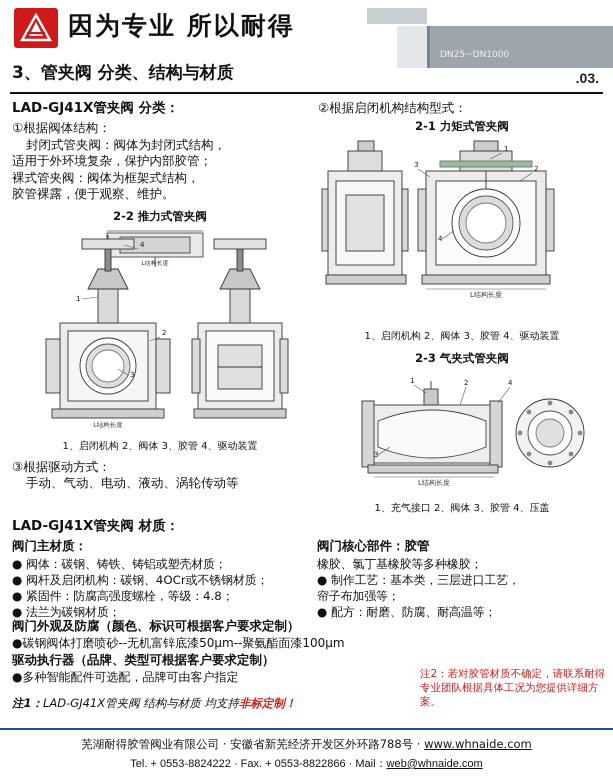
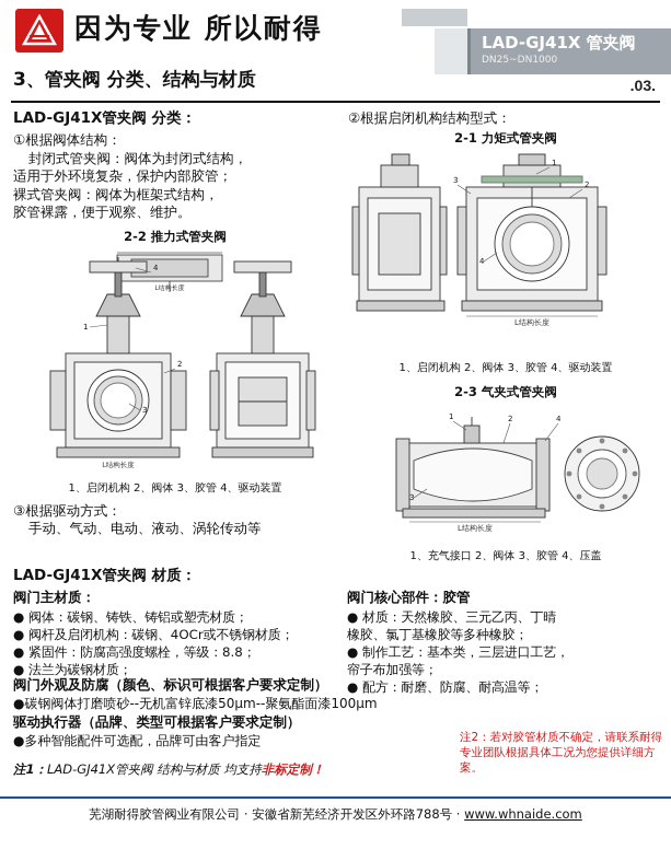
  因为专业 所以耐得
+ LAD-GJ41X 管夹阀
  DN25~DN1000
  3、管夹阀 分类、结构与材质
  .03.
  LAD-GJ41X管夹阀 分类：
  ①根据阀体结构：
  封闭式管夹阀：阀体为封闭式结构，
  适用于外环境复杂，保护内部胶管；
  裸式管夹阀：阀体为框架式结构，
  胶管裸露，便于观察、维护。
  2-2 推力式管夹阀
  4
  1
  2
  3
  L结构长度
  1、启闭机构 2、阀体 3、胶管 4、驱动装置
  ③根据驱动方式：
  手动、气动、电动、液动、涡轮传动等
  ②根据启闭机构结构型式：
  2-1 力矩式管夹阀
  1
  2
  3
  4
  L结构长度
  1、启闭机构 2、阀体 3、胶管 4、驱动装置
  2-3 气夹式管夹阀
  1
  2
  4
  3
  L结构长度
  1、充气接口 2、阀体 3、胶管 4、压盖
  LAD-GJ41X管夹阀 材质：
  阀门主材质：
  ● 阀体：碳钢、铸铁、铸铝或塑壳材质；
  ● 阀杆及启闭机构：碳钢、4OCr或不锈钢材质；
- ● 紧固件：防腐高强度螺栓，等级：4.8；
+ ● 紧固件：防腐高强度螺栓，等级：8.8；
  ● 法兰为碳钢材质；
  阀门核心部件：胶管
+ ● 材质：天然橡胶、三元乙丙、丁晴
  橡胶、氯丁基橡胶等多种橡胶；
  ● 制作工艺：基本类，三层进口工艺，
  帘子布加强等；
  ● 配方：耐磨、防腐、耐高温等；
  阀门外观及防腐（颜色、标识可根据客户要求定制）
  ●碳钢阀体打磨喷砂--无机富锌底漆50μm--聚氨酯面漆100μm
  驱动执行器（品牌、类型可根据客户要求定制）
  ●多种智能配件可选配，品牌可由客户指定
  注1：LAD-GJ41X管夹阀 结构与材质 均支持非标定制！
  注2：若对胶管材质不确定，请联系耐得专业团队根据具体工况为您提供详细方案。
  芜湖耐得胶管阀业有限公司 · 安徽省新芜经济开发区外环路788号 · www.whnaide.com
- Tel. + 0553-8824222 · Fax. + 0553-8822866 · Mail：web@whnaide.com
